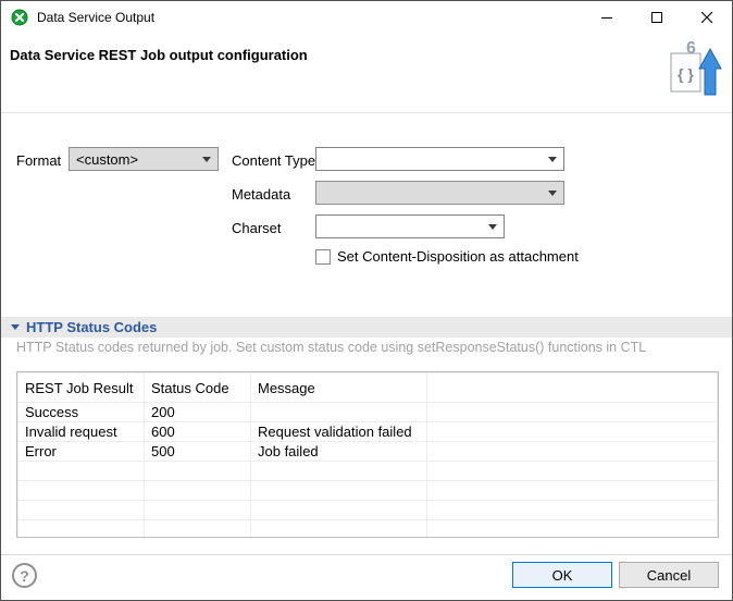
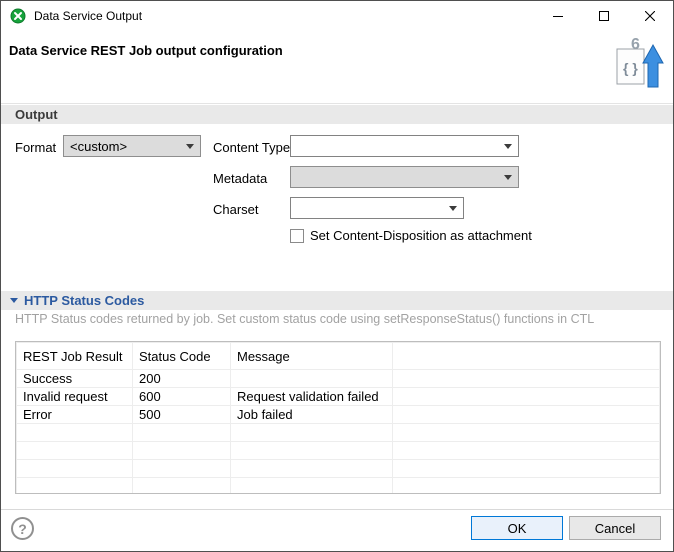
  Data Service Output
  Data Service REST Job output configuration
  6
  { }
+ Output
  Format
  <custom>
  Content Type
  Metadata
  Charset
  Set Content-Disposition as attachment
  HTTP Status Codes
  HTTP Status codes returned by job. Set custom status code using setResponseStatus() functions in CTL
  REST Job Result	Status Code	Message
  Success	200
  Invalid request	600	Request validation failed
  Error	500	Job failed
  ?
  OK
  Cancel
